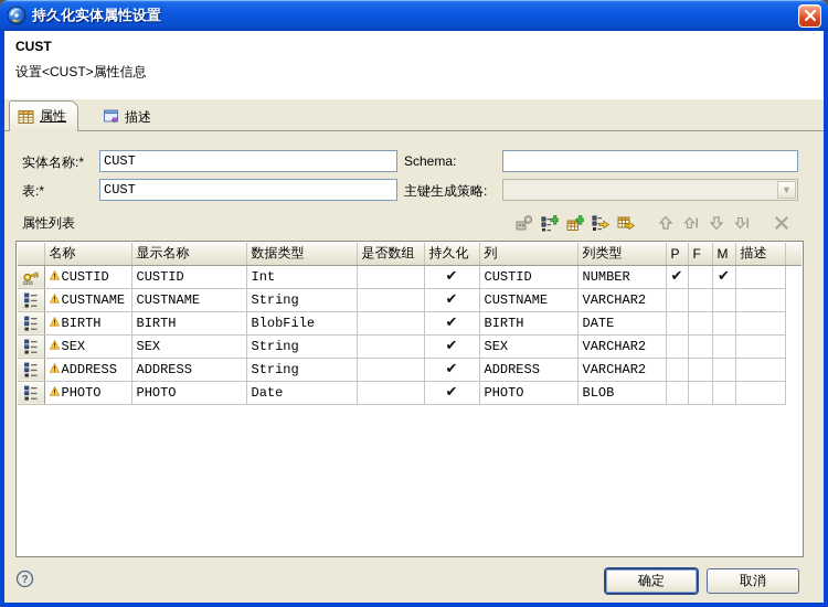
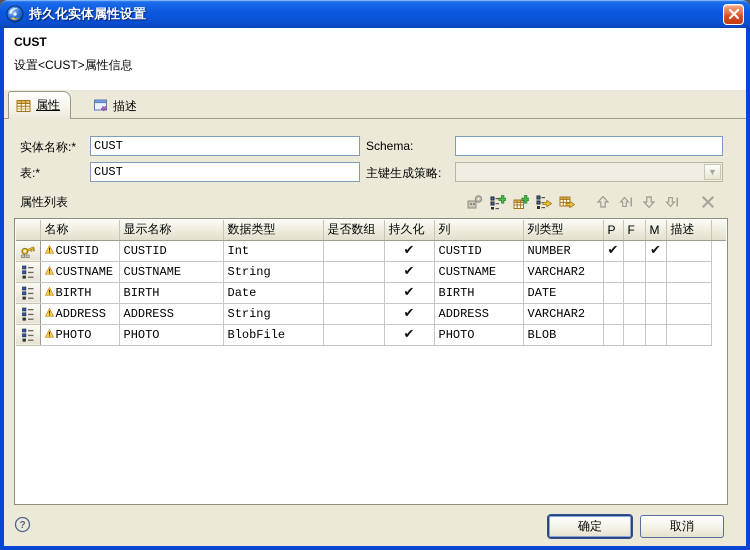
  持久化实体属性设置
  CUST
  设置<CUST>属性信息
  属性
  描述
  实体名称:*
  CUST
  Schema:
  表:*
  CUST
  主键生成策略:
  ▼
  属性列表
  	名称	显示名称	数据类型	是否数组	持久化	列	列类型	P	F	M	描述
  	CUSTID	CUSTID	Int		✔	CUSTID	NUMBER	✔		✔
  	CUSTNAME	CUSTNAME	String		✔	CUSTNAME	VARCHAR2
- 	BIRTH	BIRTH	BlobFile		✔	BIRTH	DATE
+ 	BIRTH	BIRTH	Date		✔	BIRTH	DATE
- 	SEX	SEX	String		✔	SEX	VARCHAR2
  	ADDRESS	ADDRESS	String		✔	ADDRESS	VARCHAR2
- 	PHOTO	PHOTO	Date		✔	PHOTO	BLOB
+ 	PHOTO	PHOTO	BlobFile		✔	PHOTO	BLOB
  ?
  确定
  取消
